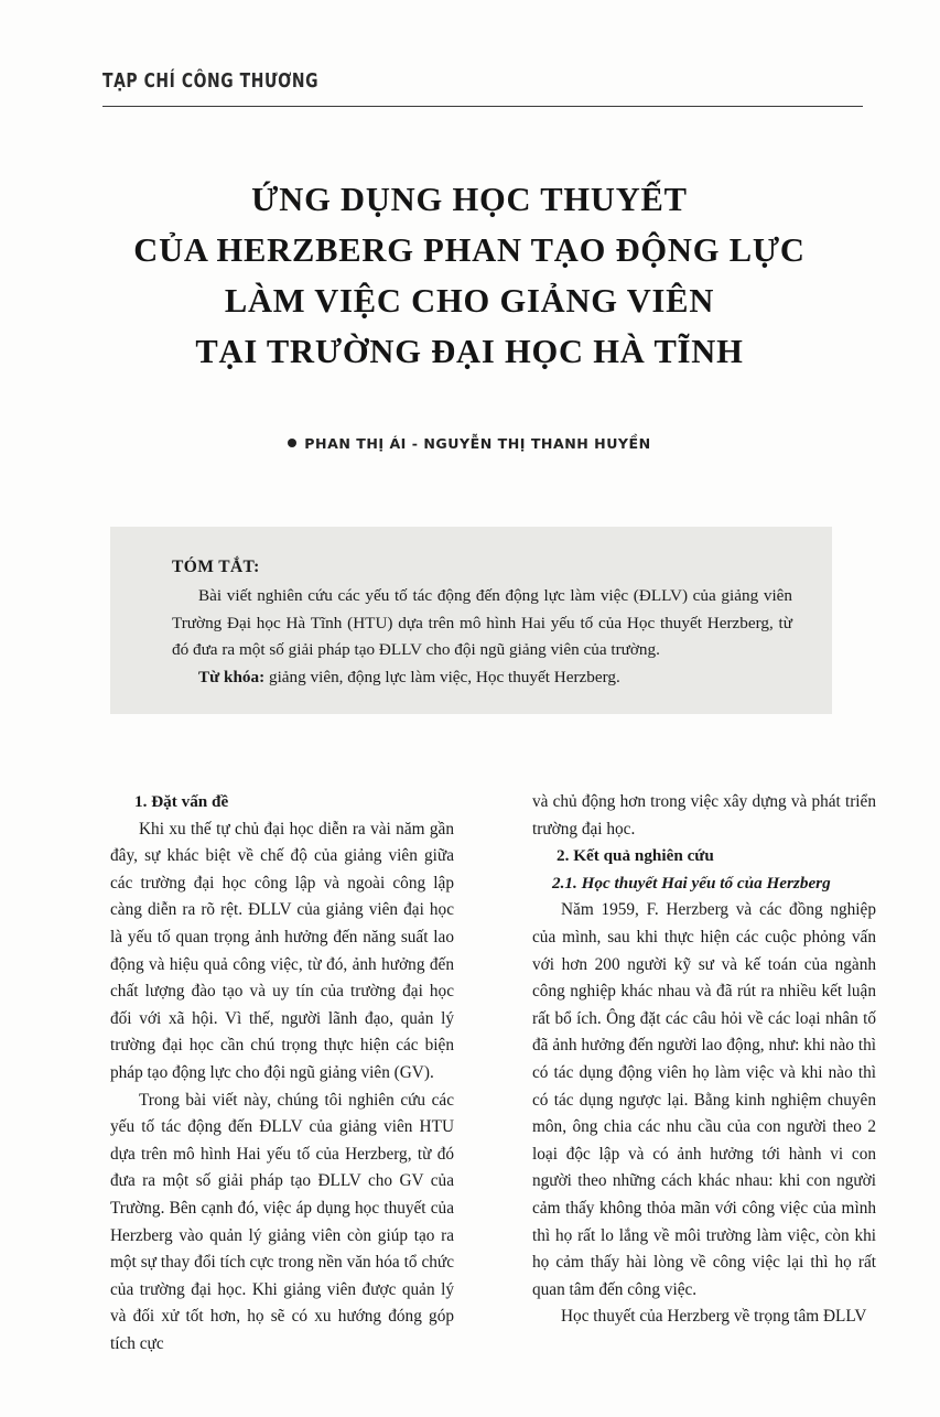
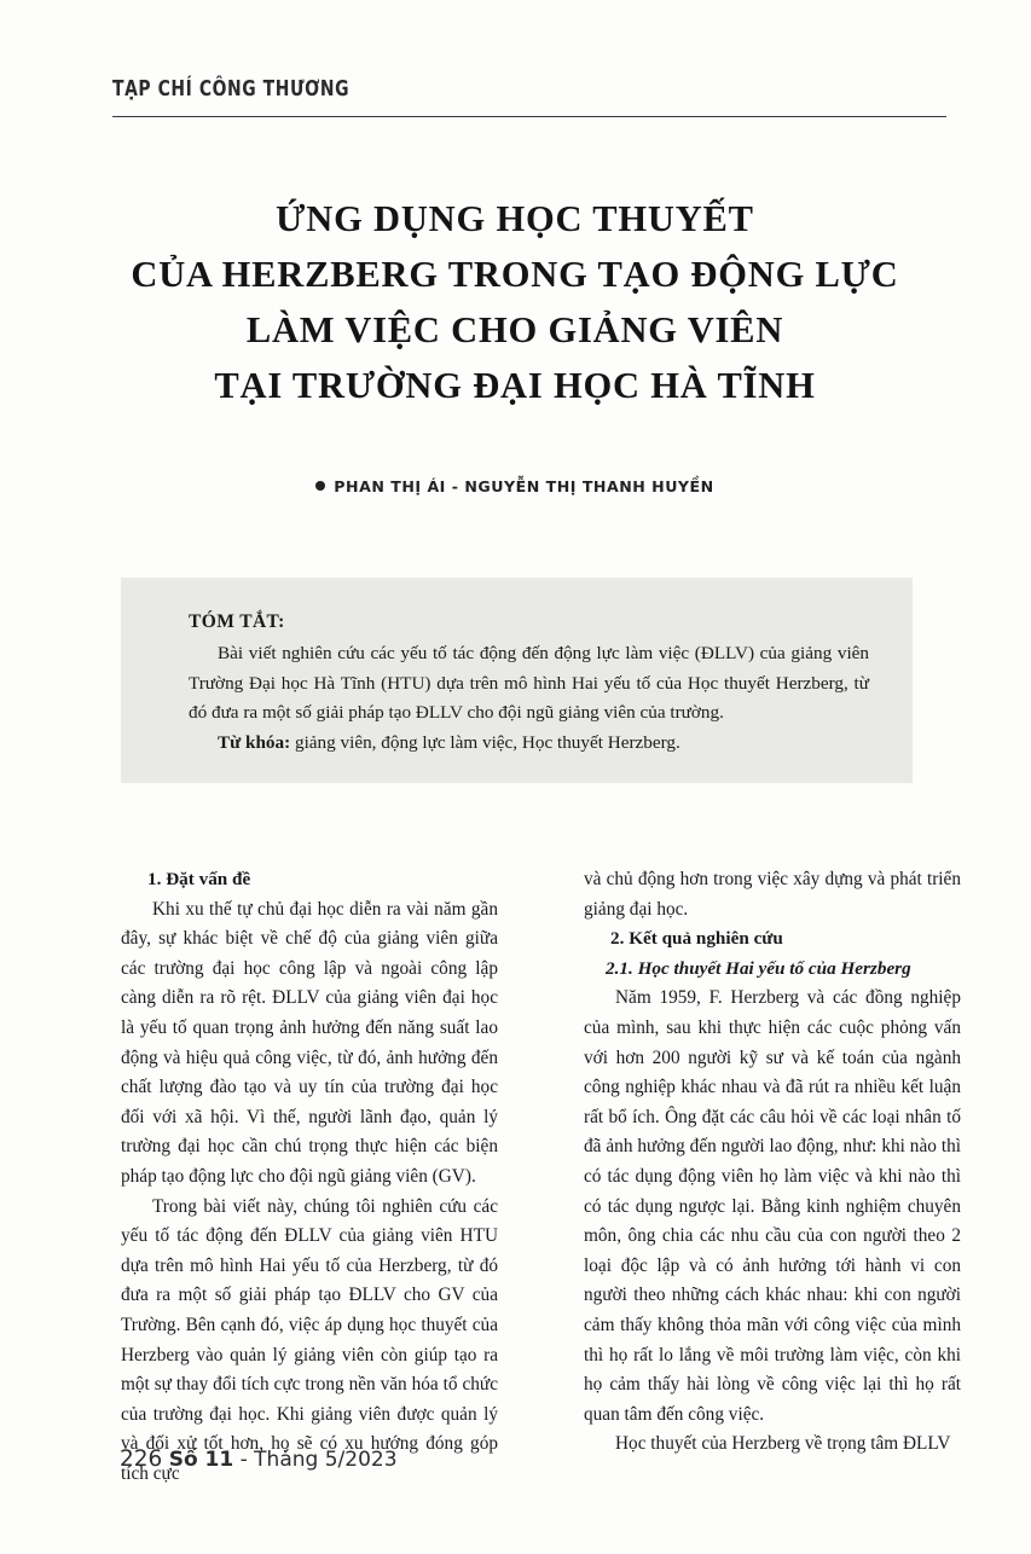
  TẠP CHÍ CÔNG THƯƠNG
  ỨNG DỤNG HỌC THUYẾT
- CỦA HERZBERG PHAN TẠO ĐỘNG LỰC
+ CỦA HERZBERG TRONG TẠO ĐỘNG LỰC
  LÀM VIỆC CHO GIẢNG VIÊN
  TẠI TRƯỜNG ĐẠI HỌC HÀ TĨNH
  PHAN THỊ ÁI - NGUYỄN THỊ THANH HUYỀN
  TÓM TẮT:
  Bài viết nghiên cứu các yếu tố tác động đến động lực làm việc (ĐLLV) của giảng viên Trường Đại học Hà Tĩnh (HTU) dựa trên mô hình Hai yếu tố của Học thuyết Herzberg, từ đó đưa ra một số giải pháp tạo ĐLLV cho đội ngũ giảng viên của trường.
  Từ khóa: giảng viên, động lực làm việc, Học thuyết Herzberg.
  1. Đặt vấn đề
  Khi xu thế tự chủ đại học diễn ra vài năm gần đây, sự khác biệt về chế độ của giảng viên giữa các trường đại học công lập và ngoài công lập càng diễn ra rõ rệt. ĐLLV của giảng viên đại học là yếu tố quan trọng ảnh hưởng đến năng suất lao động và hiệu quả công việc, từ đó, ảnh hưởng đến chất lượng đào tạo và uy tín của trường đại học đối với xã hội. Vì thế, người lãnh đạo, quản lý trường đại học cần chú trọng thực hiện các biện pháp tạo động lực cho đội ngũ giảng viên (GV).
  Trong bài viết này, chúng tôi nghiên cứu các yếu tố tác động đến ĐLLV của giảng viên HTU dựa trên mô hình Hai yếu tố của Herzberg, từ đó đưa ra một số giải pháp tạo ĐLLV cho GV của Trường. Bên cạnh đó, việc áp dụng học thuyết của Herzberg vào quản lý giảng viên còn giúp tạo ra một sự thay đổi tích cực trong nền văn hóa tổ chức của trường đại học. Khi giảng viên được quản lý và đối xử tốt hơn, họ sẽ có xu hướng đóng góp tích cực
- và chủ động hơn trong việc xây dựng và phát triển trường đại học.
+ và chủ động hơn trong việc xây dựng và phát triển giảng đại học.
  2. Kết quả nghiên cứu
  2.1. Học thuyết Hai yếu tố của Herzberg
  Năm 1959, F. Herzberg và các đồng nghiệp của mình, sau khi thực hiện các cuộc phỏng vấn với hơn 200 người kỹ sư và kế toán của ngành công nghiệp khác nhau và đã rút ra nhiều kết luận rất bổ ích. Ông đặt các câu hỏi về các loại nhân tố đã ảnh hưởng đến người lao động, như: khi nào thì có tác dụng động viên họ làm việc và khi nào thì có tác dụng ngược lại. Bằng kinh nghiệm chuyên môn, ông chia các nhu cầu của con người theo 2 loại độc lập và có ảnh hưởng tới hành vi con người theo những cách khác nhau: khi con người cảm thấy không thỏa mãn với công việc của mình thì họ rất lo lắng về môi trường làm việc, còn khi họ cảm thấy hài lòng về công việc lại thì họ rất quan tâm đến công việc.
  Học thuyết của Herzberg về trọng tâm ĐLLV
+ 226 Số 11 - Tháng 5/2023
